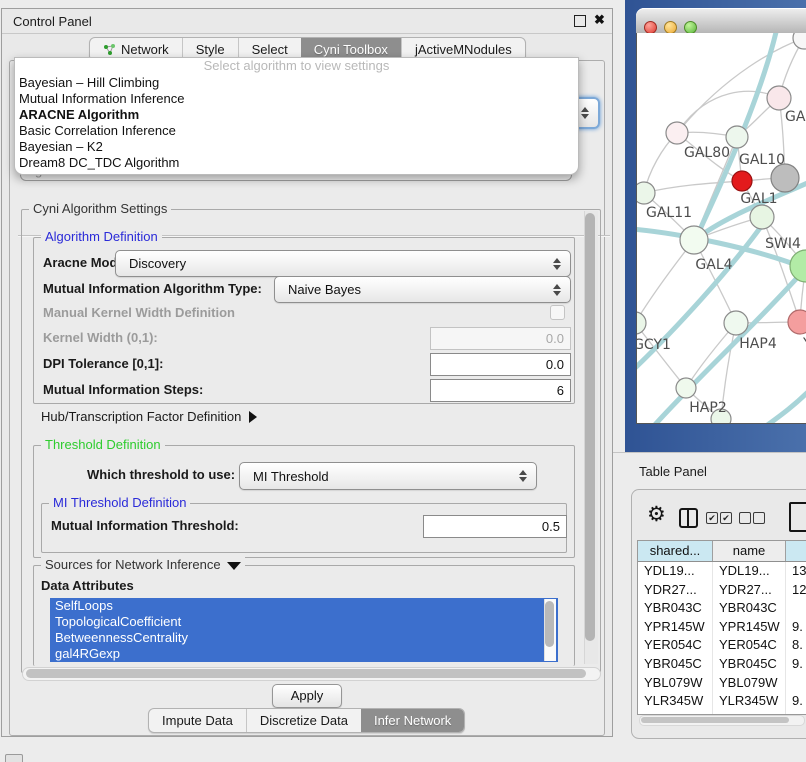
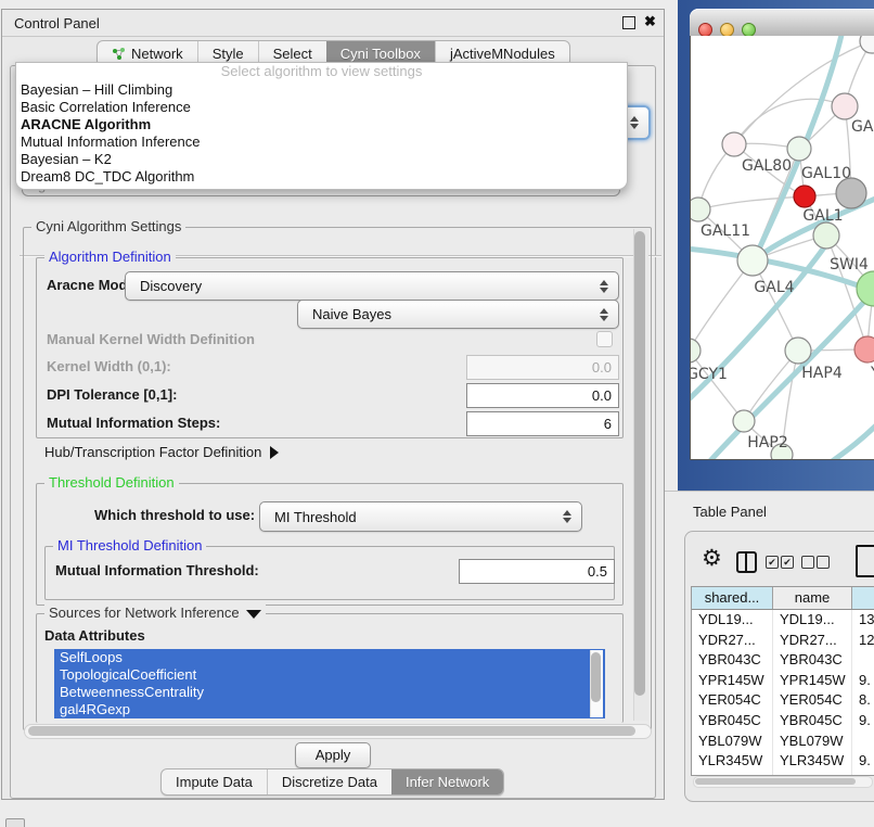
  Control Panel
  ✖
  Network
  Style
  Select
  Cyni Toolbox
  jActiveMNodules
  Cyni Algorithm Settings
  Algorithm Definition
  Aracne Mod
  Discovery
- Mutual Information Algorithm Type:
  Naive Bayes
  Manual Kernel Width Definition
  Kernel Width (0,1):
  0.0
  DPI Tolerance [0,1]:
  0.0
  Mutual Information Steps:
  6
  Hub/Transcription Factor Definition
  Threshold Definition
  Which threshold to use:
  MI Threshold
  MI Threshold Definition
  Mutual Information Threshold:
  0.5
  Sources for Network Inference
  Data Attributes
  SelfLoops
  TopologicalCoefficient
  BetweennessCentrality
  gal4RGexp
  Apply
  Impute Data
  Discretize Data
  Infer Network
  Select algorithm to view settings
  Bayesian – Hill Climbing
- Mutual Information Inference
+ Basic Correlation Inference
  ARACNE Algorithm
- Basic Correlation Inference
+ Mutual Information Inference
  Bayesian – K2
  Dream8 DC_TDC Algorithm
  GAL80
  GAL10
  GAL1
  GAL11
  SWI4
  GAL4
  GCY1
  HAP4
  HAP2
  Table Panel
  ⚙
  ✔
  ✔
  shared...
  name
  YDL19...
  YDL19...
  13
  YDR27...
  YDR27...
  12
  YBR043C
  YBR043C
  YPR145W
  YPR145W
  9.
  YER054C
  YER054C
  8.
  YBR045C
  YBR045C
  9.
  YBL079W
  YBL079W
  YLR345W
  YLR345W
  9.
